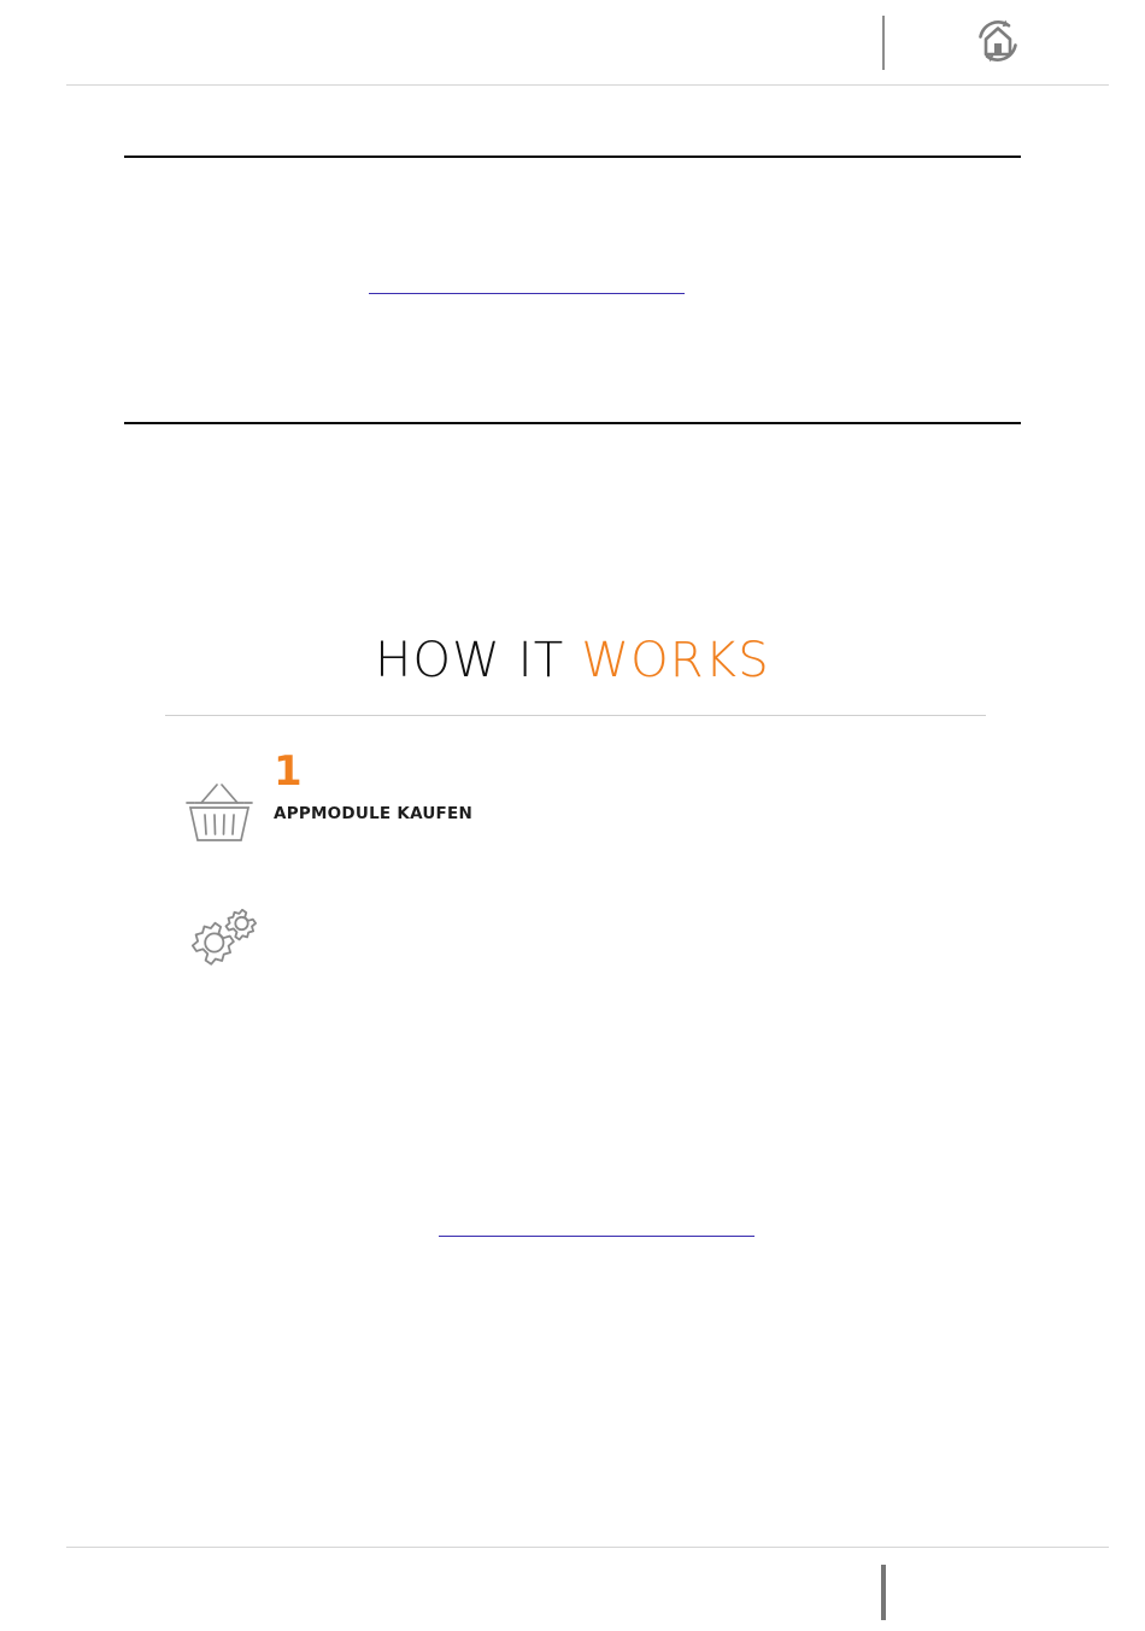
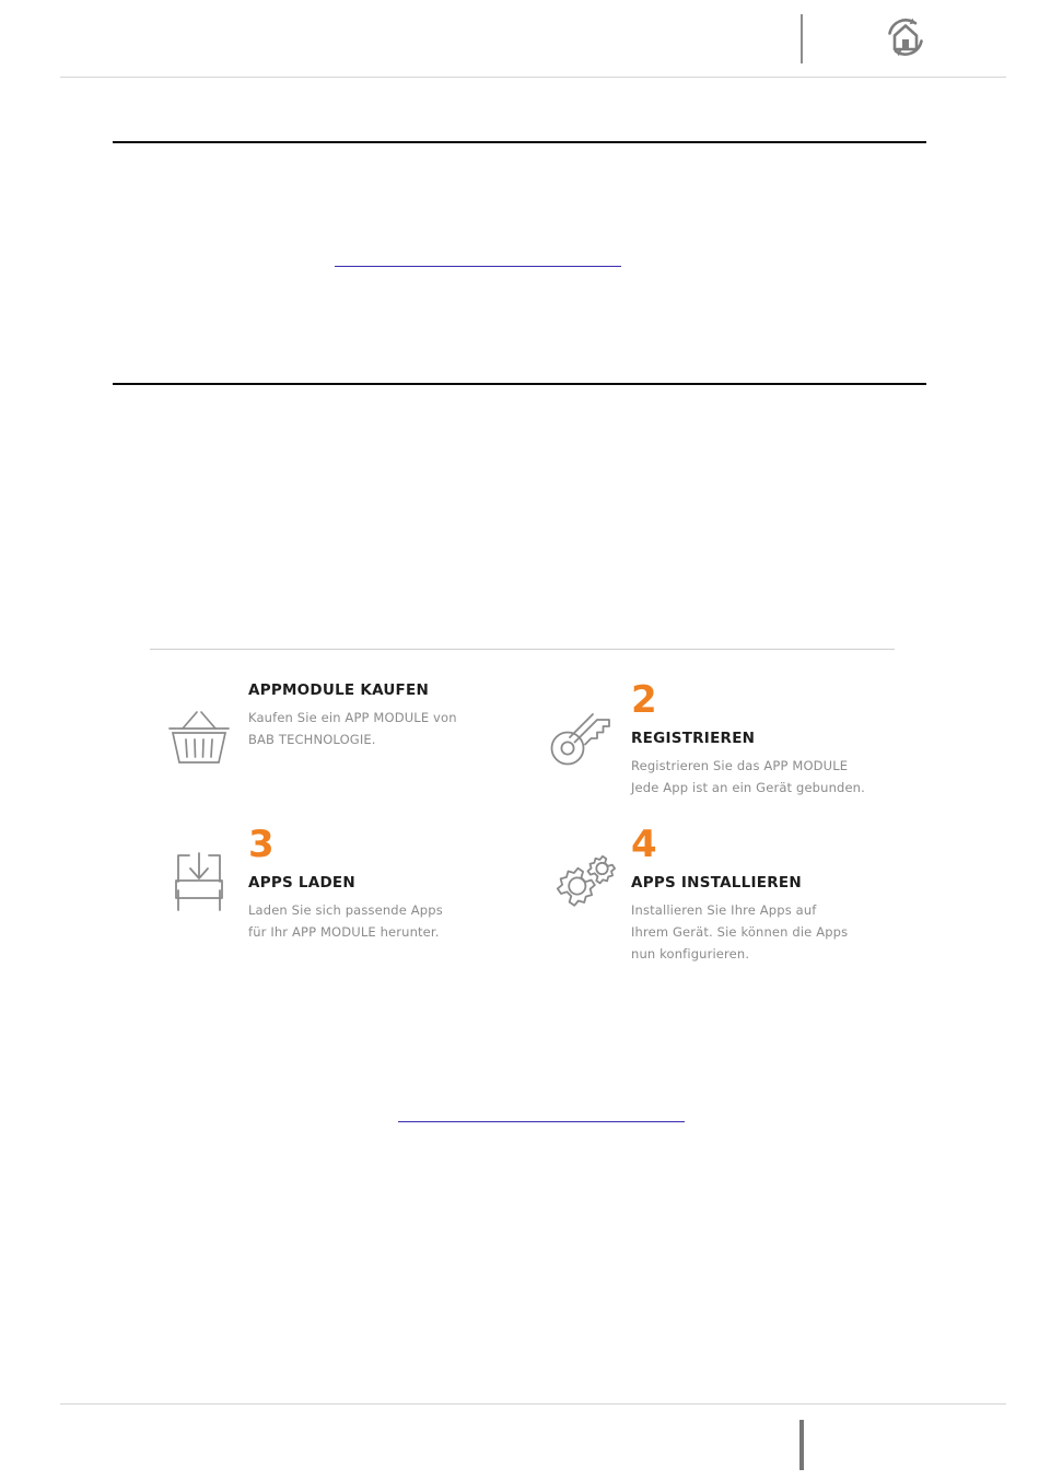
- HOW IT WORKS
- 1
  APPMODULE KAUFEN
+ Kaufen Sie ein APP MODULE von
+ BAB TECHNOLOGIE.
+ 2
+ REGISTRIEREN
+ Registrieren Sie das APP MODULE
+ Jede App ist an ein Gerät gebunden.
+ 3
+ APPS LADEN
+ Laden Sie sich passende Apps
+ für Ihr APP MODULE herunter.
+ 4
+ APPS INSTALLIEREN
+ Installieren Sie Ihre Apps auf
+ Ihrem Gerät. Sie können die Apps
+ nun konfigurieren.
